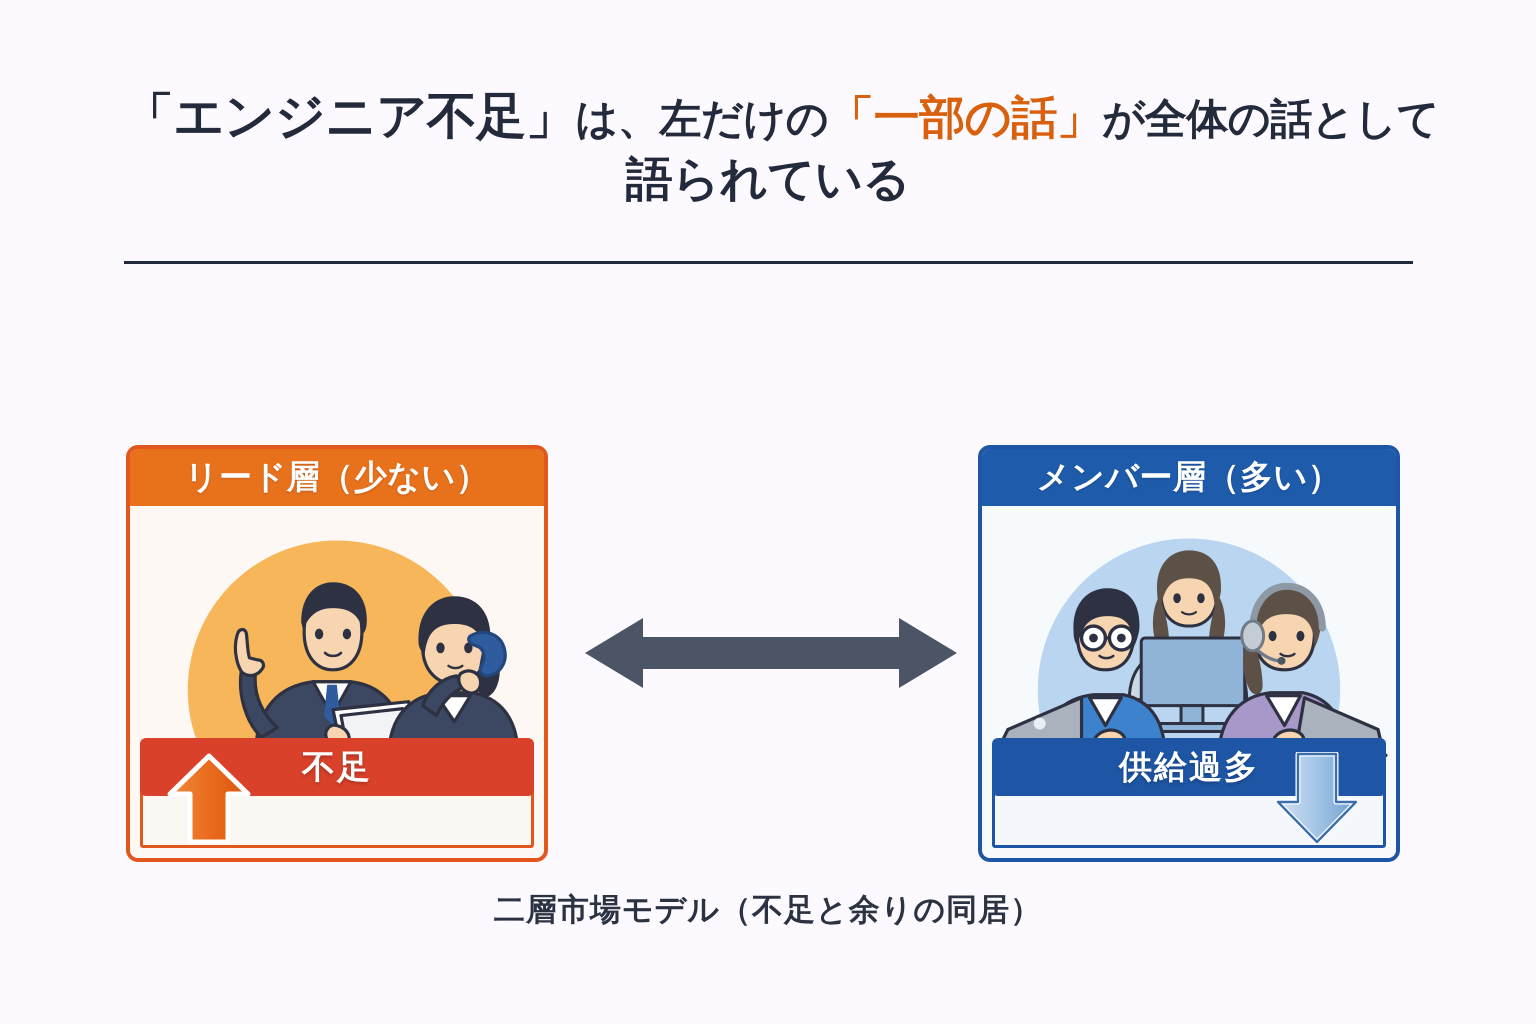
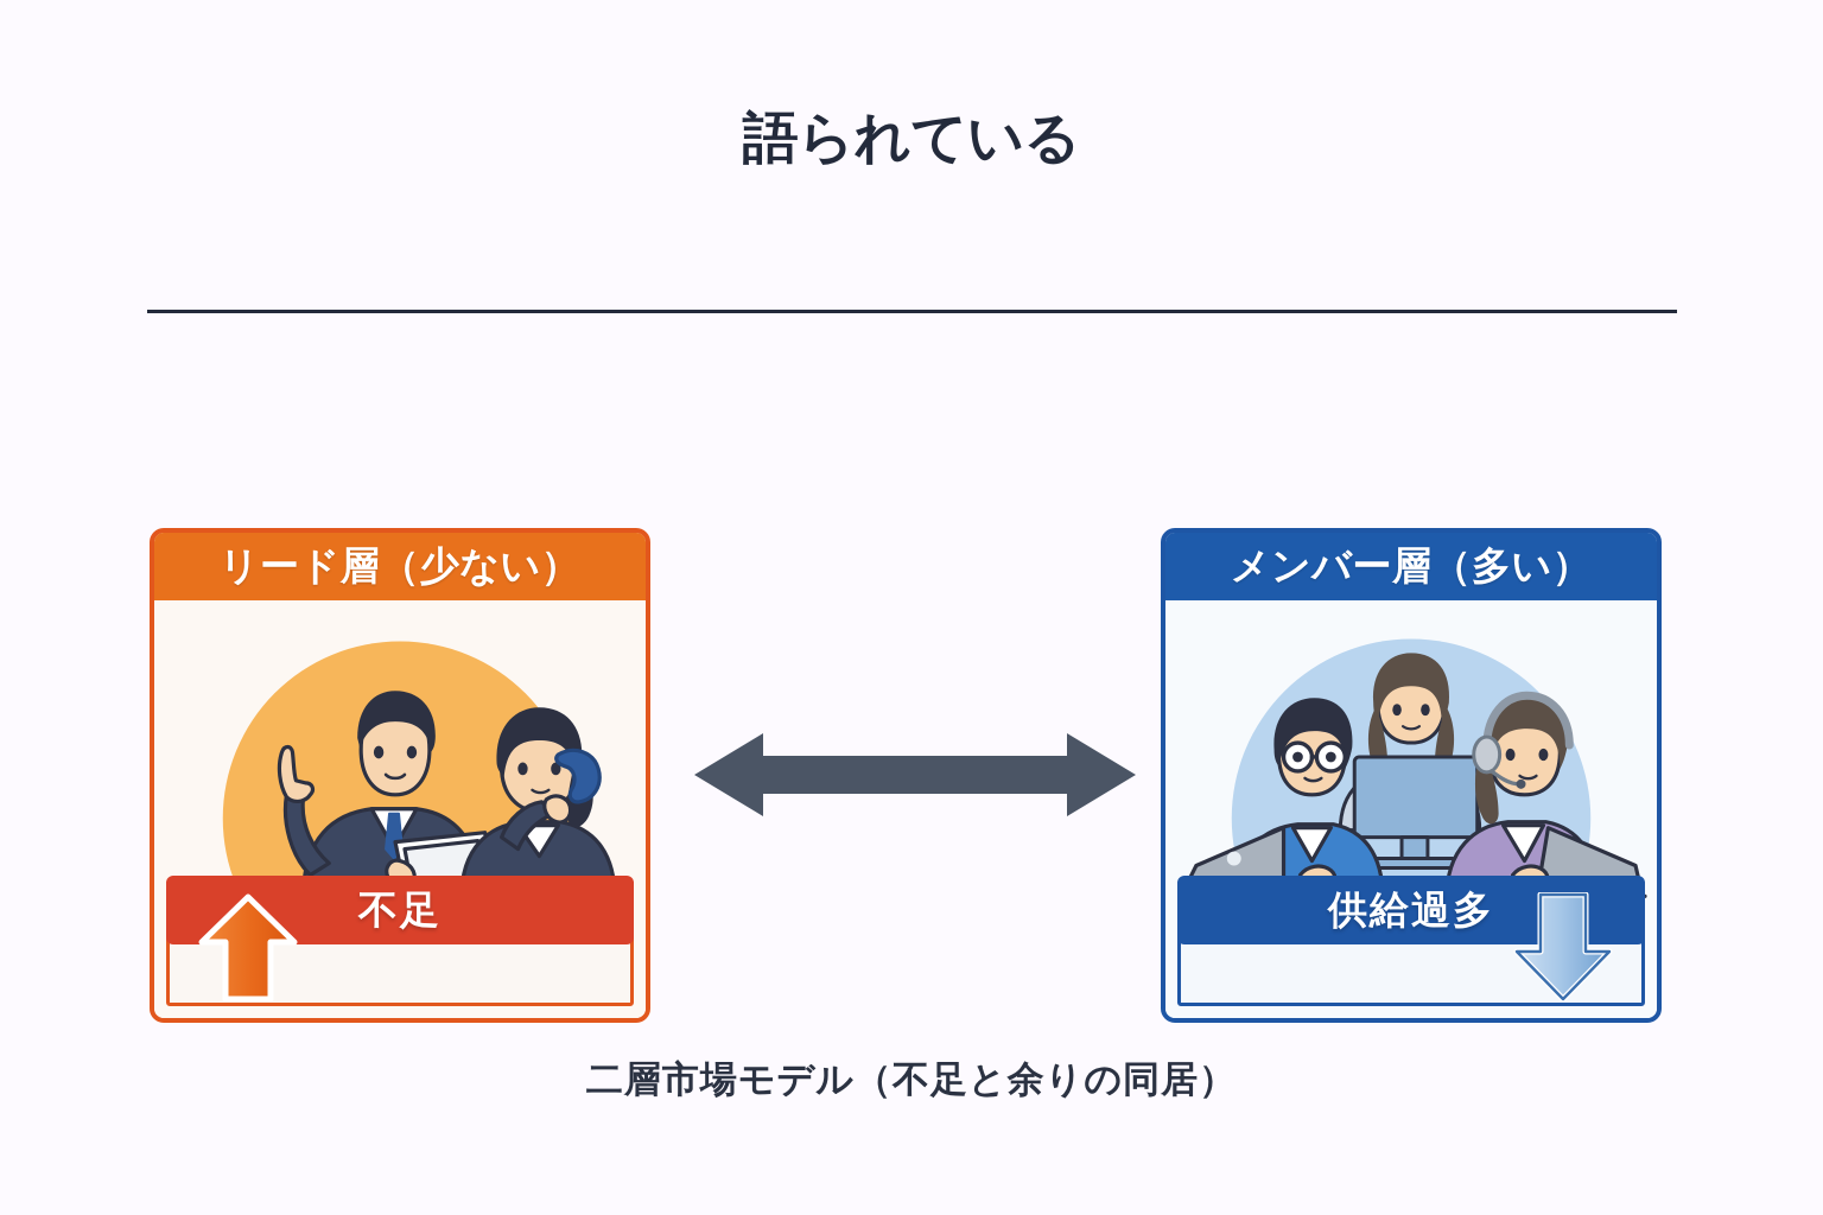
- 「エンジニア不足」は、左だけの「一部の話」が全体の話として
  語られている
  リード層（少ない）
  不足
  メンバー層（多い）
  供給過多
  二層市場モデル（不足と余りの同居）
